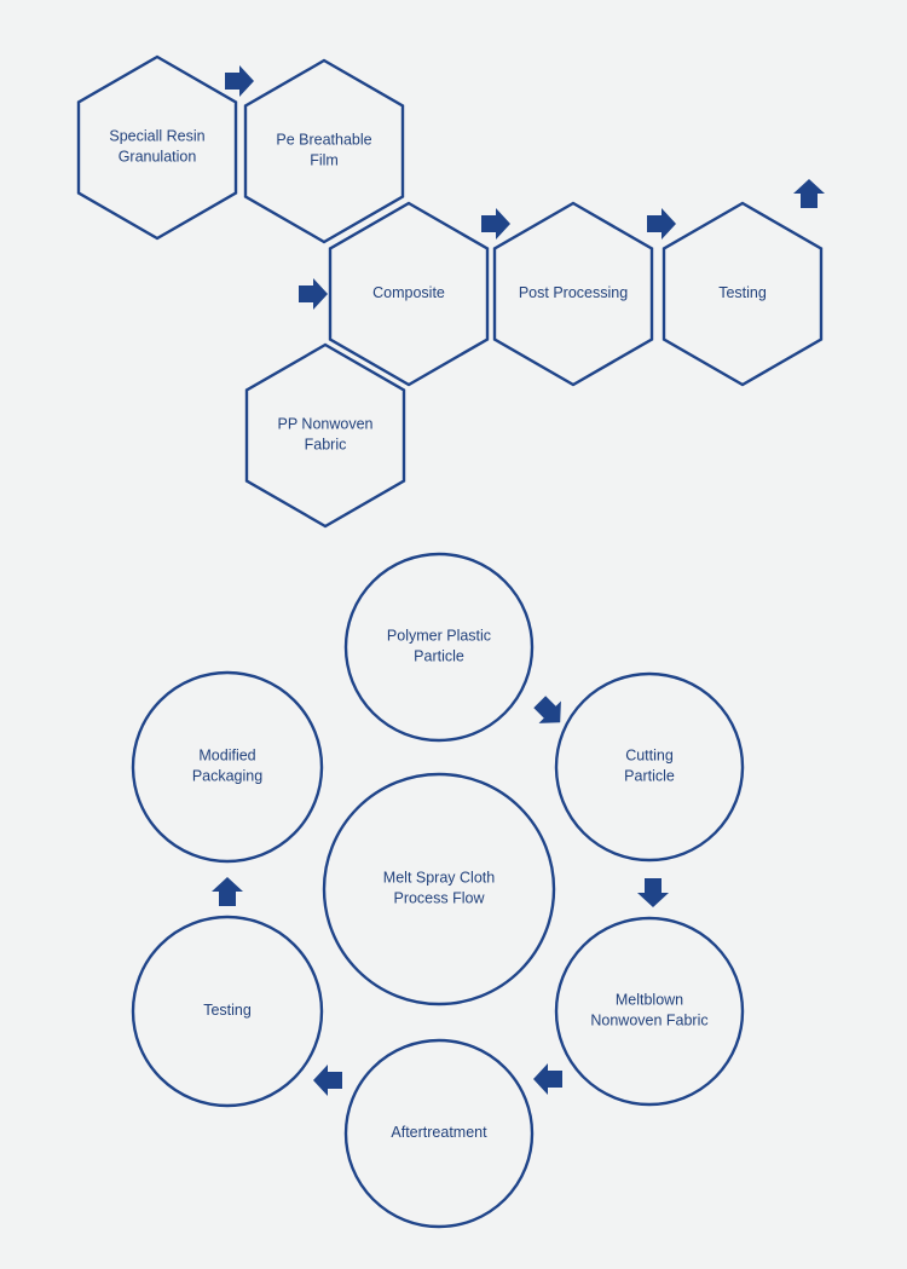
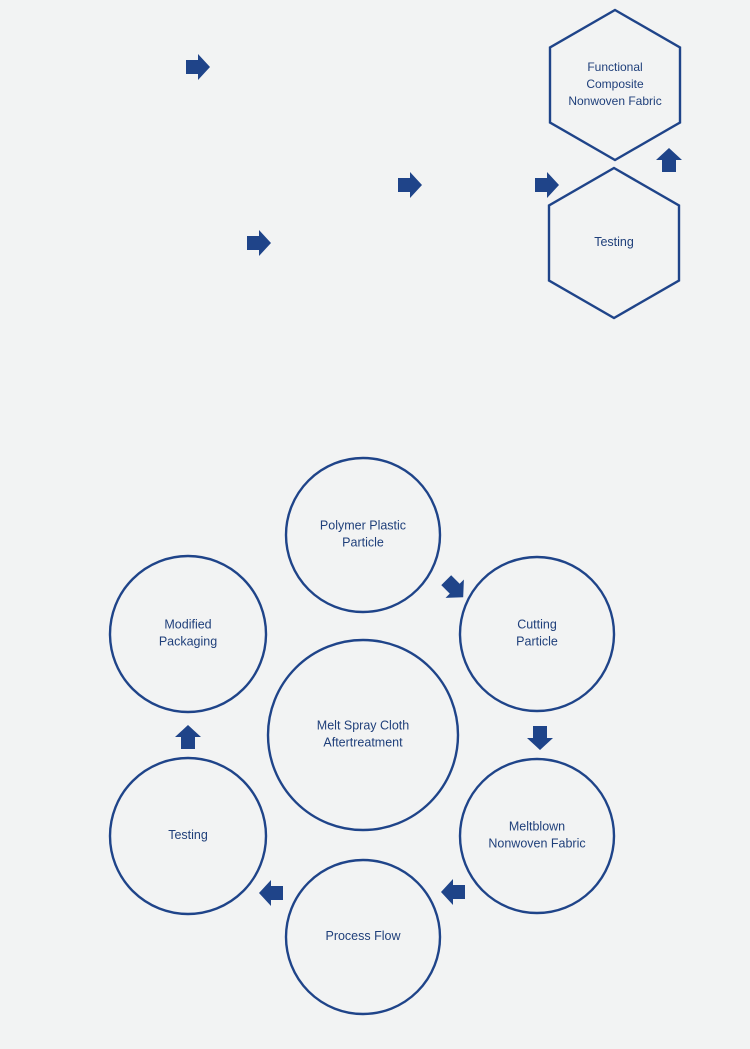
- Speciall Resin Granulation
- Pe Breathable Film
- PP Nonwoven Fabric
- Composite
- Post Processing
  Testing
+ Functional Composite Nonwoven Fabric
- Melt Spray Cloth Process Flow
+ Melt Spray Cloth Aftertreatment
  Polymer Plastic Particle
  Cutting Particle
  Meltblown Nonwoven Fabric
- Aftertreatment
+ Process Flow
  Testing
  Modified Packaging
